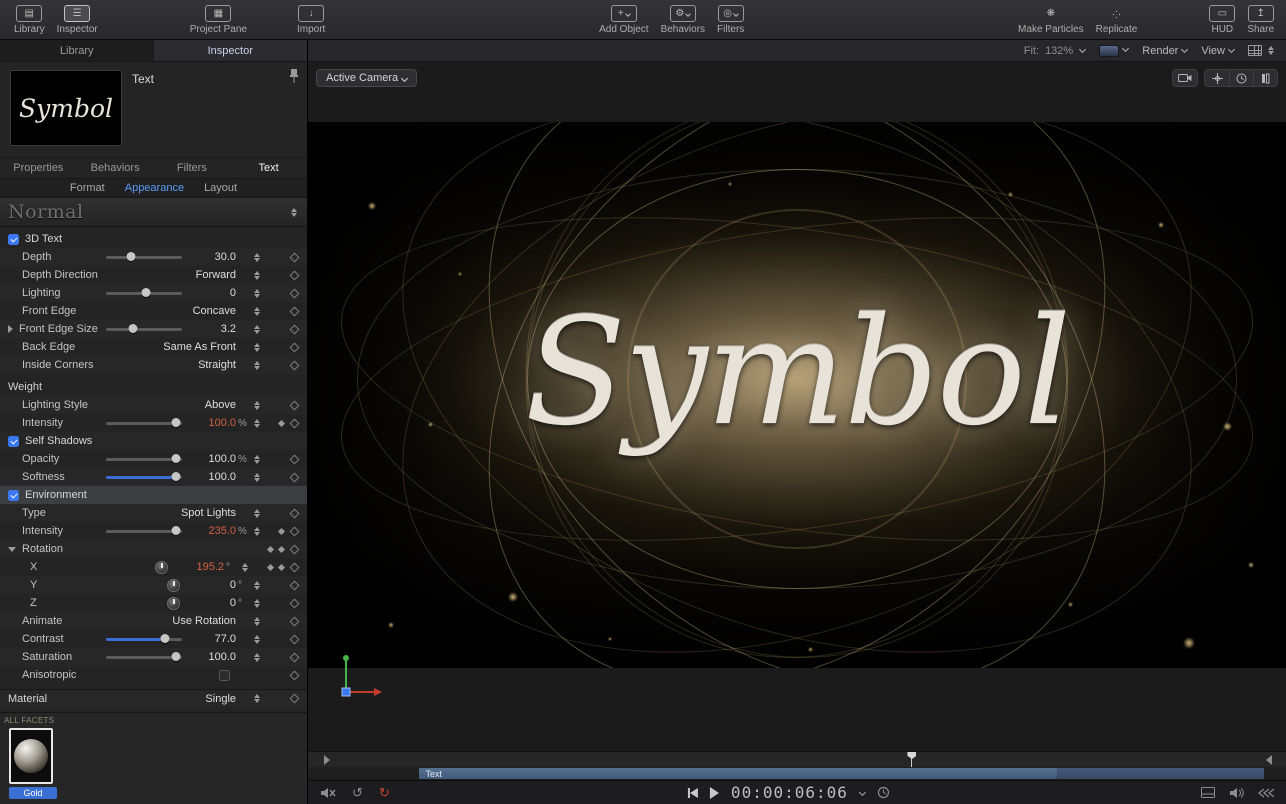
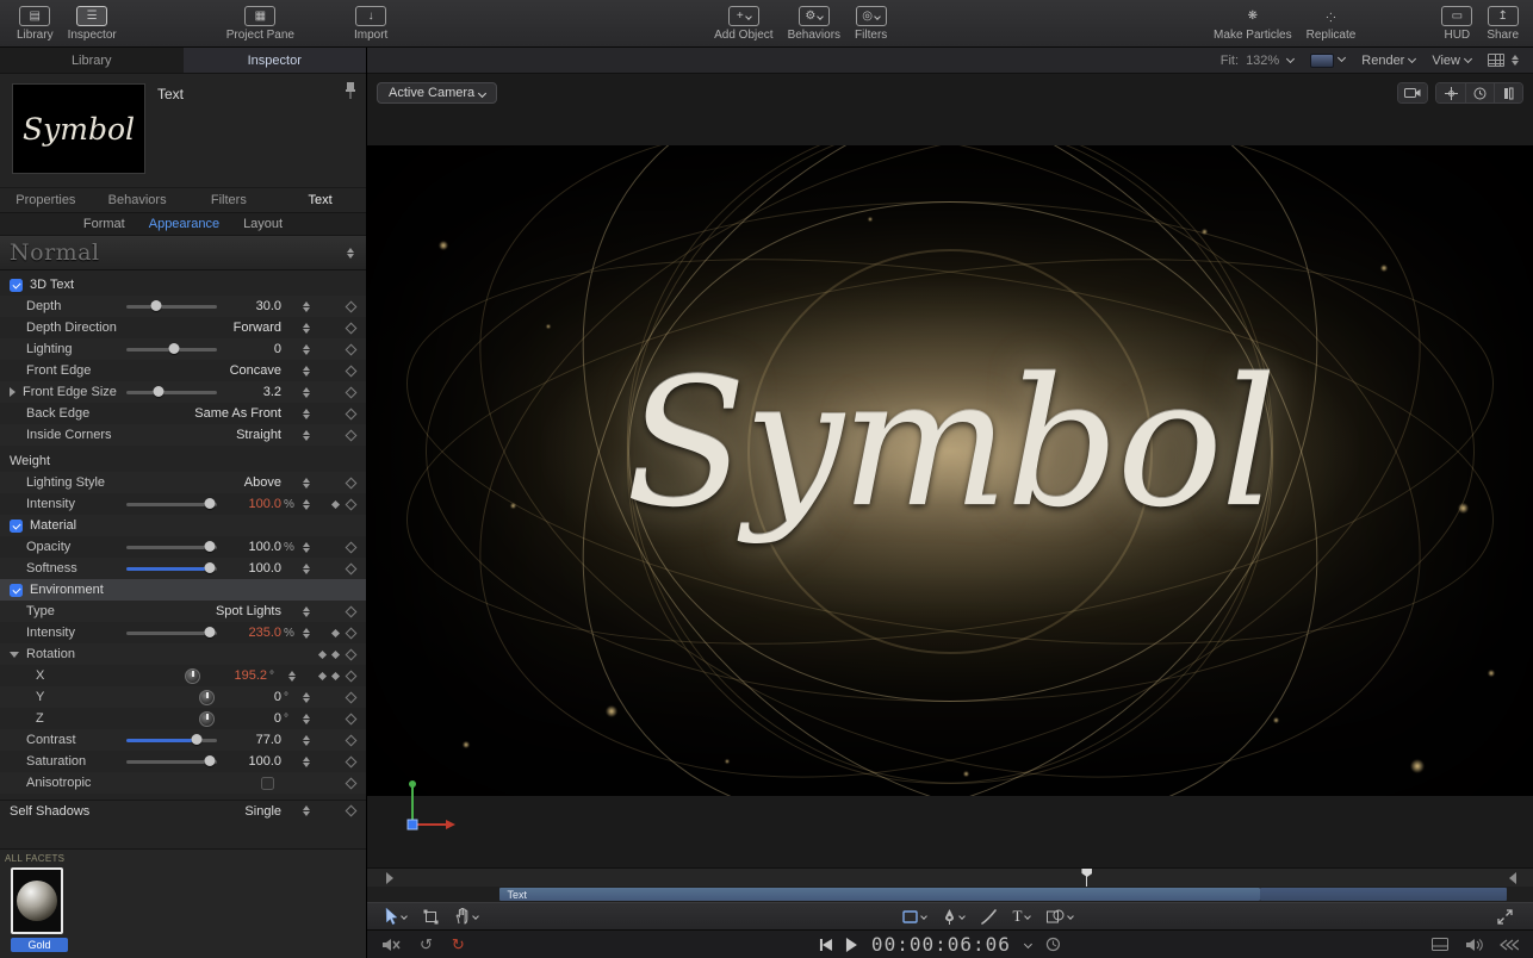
  ▤
  Library
  ☰
  Inspector
  ▦
  Project Pane
  ↓
  Import
  +
  Add Object
  ⚙
  Behaviors
  ◎
  Filters
  ❋
  Make Particles
  ⁘
  Replicate
  ▭
  HUD
  ↥
  Share
  Library
  Inspector
  Symbol
  Text
  Properties
  Behaviors
  Filters
  Text
  Format
  Appearance
  Layout
  Normal
  3D Text
  Depth
  30.0
  Depth Direction
  Forward
  Lighting
  0
  Front Edge
  Concave
  Front Edge Size
  3.2
  Back Edge
  Same As Front
  Inside Corners
  Straight
  Weight
  Lighting Style
  Above
  Intensity
  100.0
  %
- Self Shadows
+ Material
  Opacity
  100.0
  %
  Softness
  100.0
  Environment
  Type
  Spot Lights
  Intensity
  235.0
  %
  Rotation
  X
  195.2
  °
  Y
  0
  °
  Z
  0
  °
- Animate
- Use Rotation
  Contrast
  77.0
  Saturation
  100.0
  Anisotropic
- Material
+ Self Shadows
  Single
  ALL FACETS
  Gold
  Fit: 132%
  Render
  View
  Active Camera
  Symbol
  Text
+ T
  ↺
  ↻
  00:00:06:06
